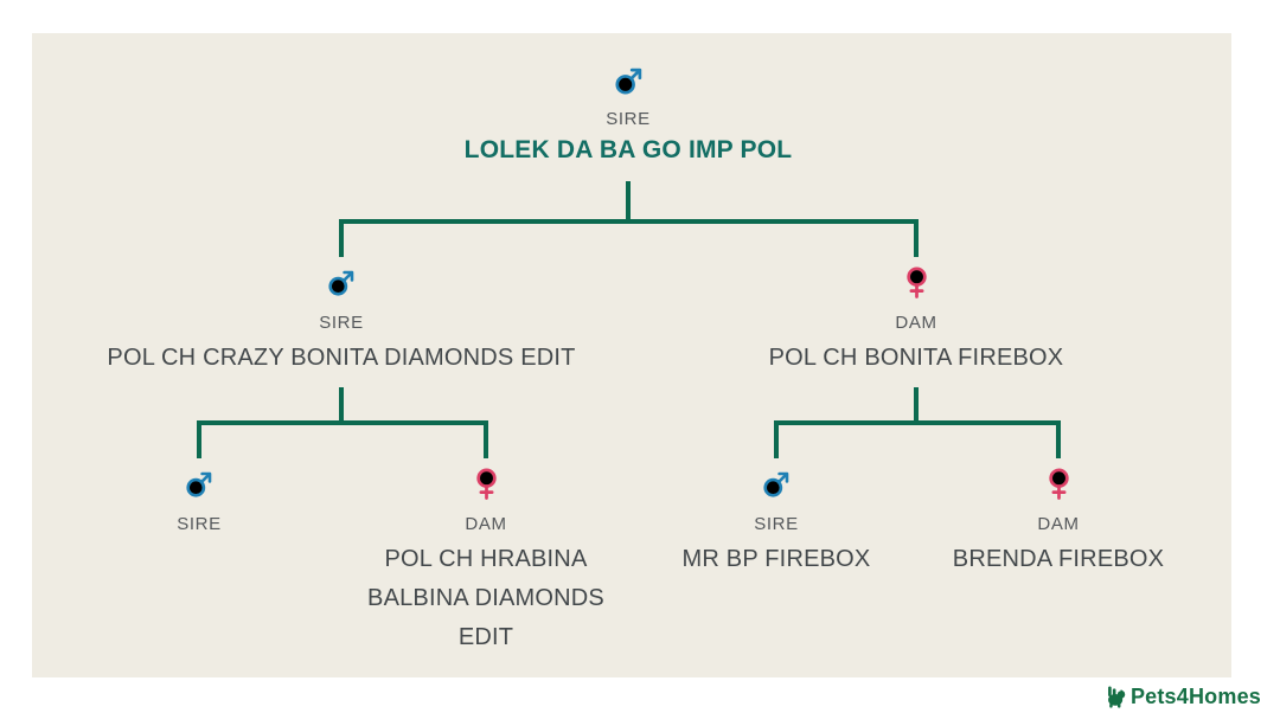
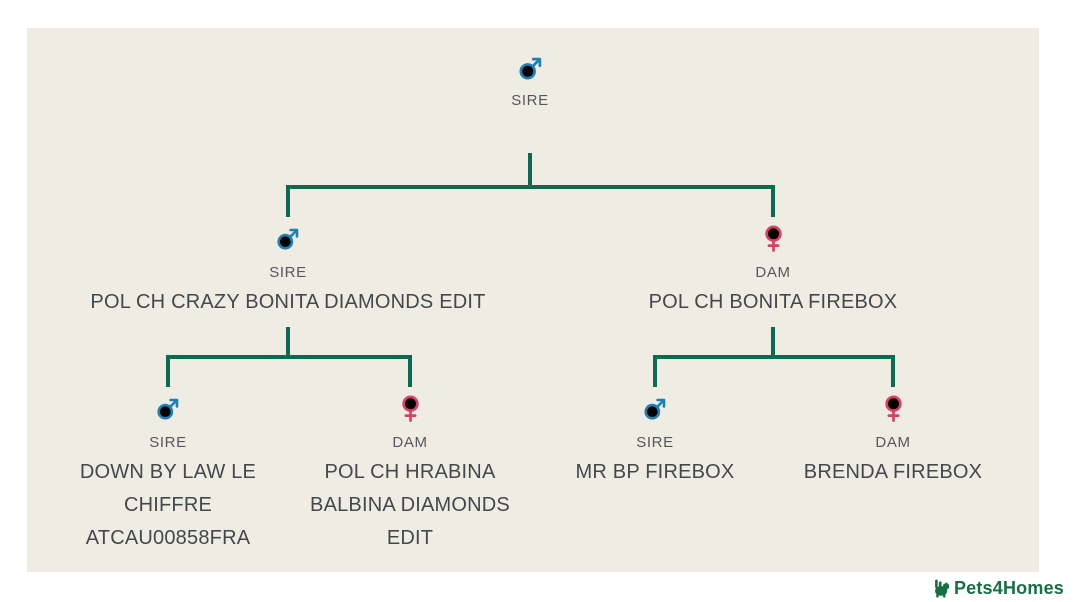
  SIRE
- LOLEK DA BA GO IMP POL
  SIRE
  POL CH CRAZY BONITA DIAMONDS EDIT
  DAM
  POL CH BONITA FIREBOX
  SIRE
+ DOWN BY LAW LE
+ CHIFFRE
+ ATCAU00858FRA
  DAM
  POL CH HRABINA
  BALBINA DIAMONDS
  EDIT
  SIRE
  MR BP FIREBOX
  DAM
  BRENDA FIREBOX
  Pets4Homes
